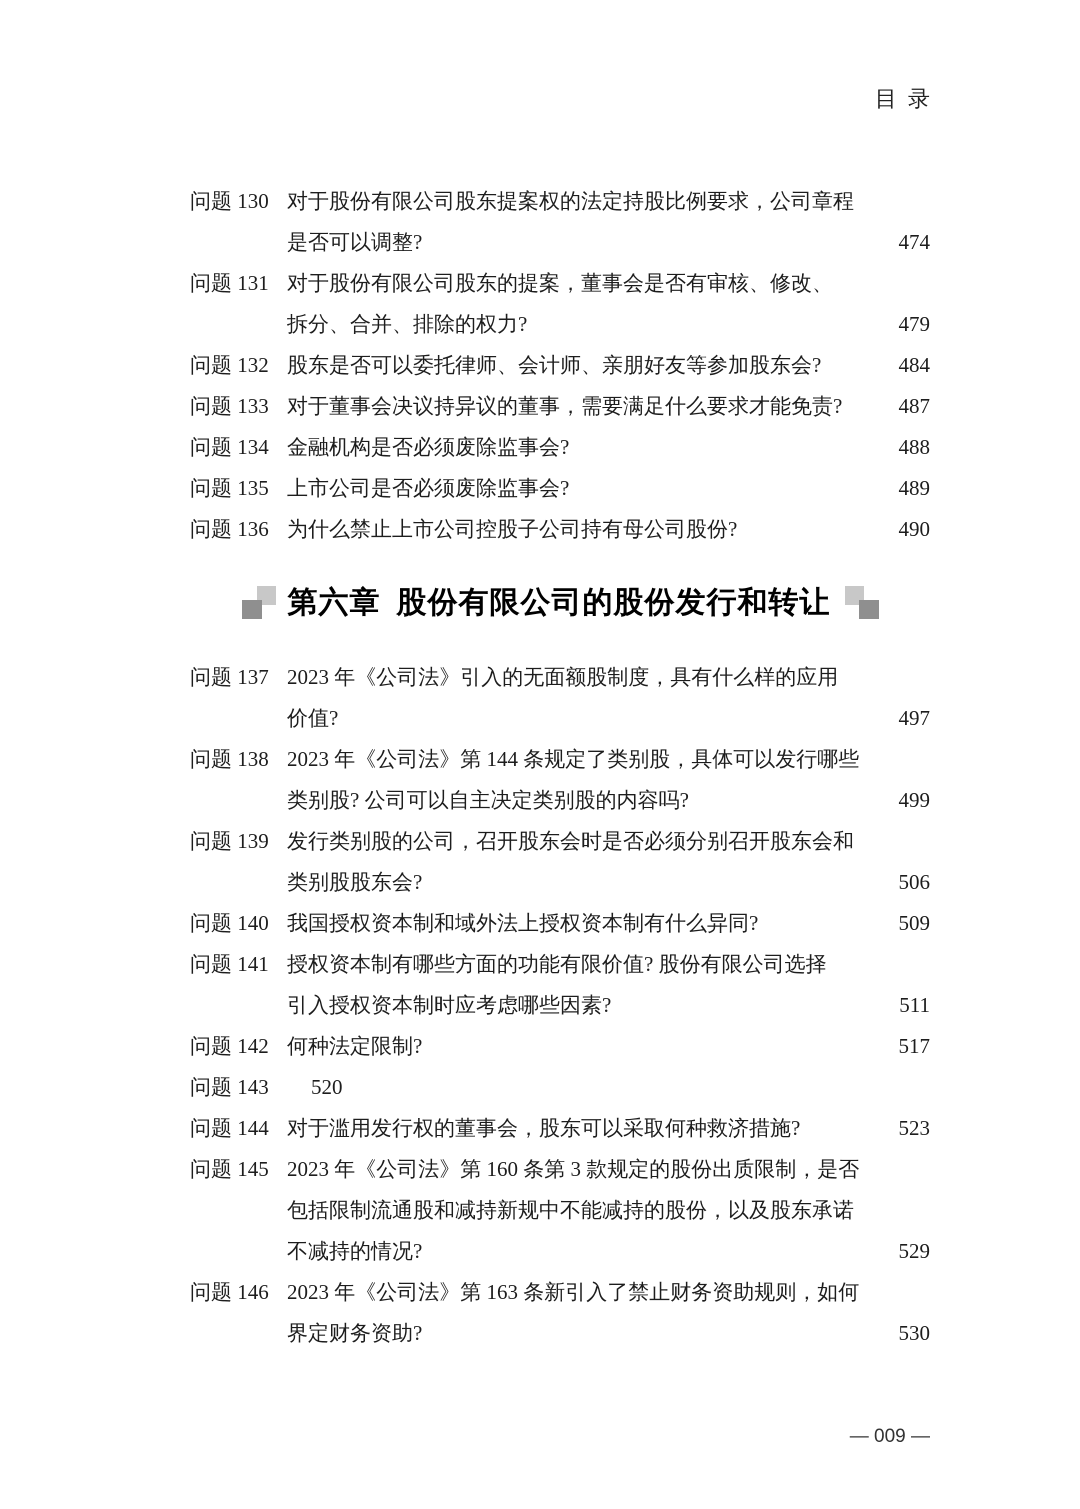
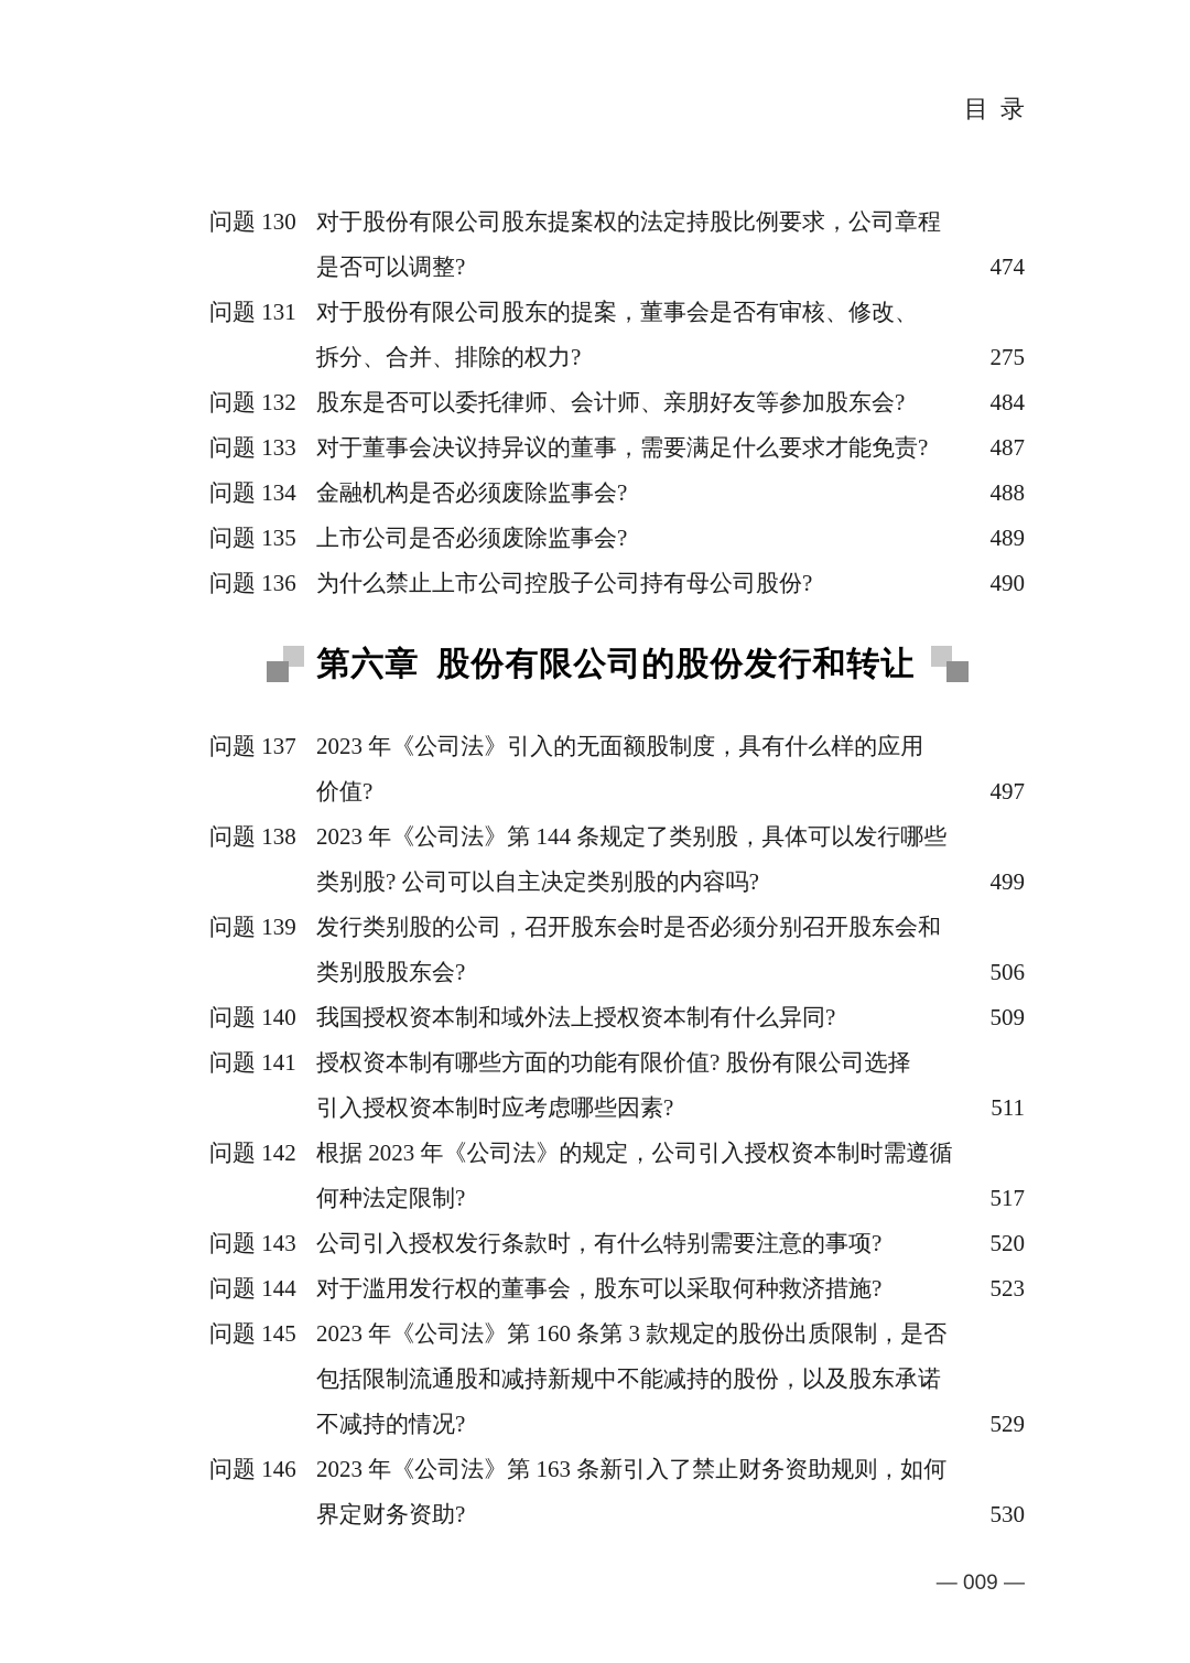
  目 录
  问题 130
  对于股份有限公司股东提案权的法定持股比例要求，公司章程
  是否可以调整?
  474
  问题 131
  对于股份有限公司股东的提案，董事会是否有审核、修改、
  拆分、合并、排除的权力?
- 479
+ 275
  问题 132
  股东是否可以委托律师、会计师、亲朋好友等参加股东会?
  484
  问题 133
  对于董事会决议持异议的董事，需要满足什么要求才能免责?
  487
  问题 134
  金融机构是否必须废除监事会?
  488
  问题 135
  上市公司是否必须废除监事会?
  489
  问题 136
  为什么禁止上市公司控股子公司持有母公司股份?
  490
  第六章
  股份有限公司的股份发行和转让
  问题 137
  2023 年《公司法》引入的无面额股制度，具有什么样的应用
  价值?
  497
  问题 138
  2023 年《公司法》第 144 条规定了类别股，具体可以发行哪些
  类别股? 公司可以自主决定类别股的内容吗?
  499
  问题 139
  发行类别股的公司，召开股东会时是否必须分别召开股东会和
  类别股股东会?
  506
  问题 140
  我国授权资本制和域外法上授权资本制有什么异同?
  509
  问题 141
  授权资本制有哪些方面的功能有限价值? 股份有限公司选择
  引入授权资本制时应考虑哪些因素?
  511
  问题 142
+ 根据 2023 年《公司法》的规定，公司引入授权资本制时需遵循
  何种法定限制?
  517
  问题 143
+ 公司引入授权发行条款时，有什么特别需要注意的事项?
  520
  问题 144
  对于滥用发行权的董事会，股东可以采取何种救济措施?
  523
  问题 145
  2023 年《公司法》第 160 条第 3 款规定的股份出质限制，是否
  包括限制流通股和减持新规中不能减持的股份，以及股东承诺
  不减持的情况?
  529
  问题 146
  2023 年《公司法》第 163 条新引入了禁止财务资助规则，如何
  界定财务资助?
  530
  — 009 —
